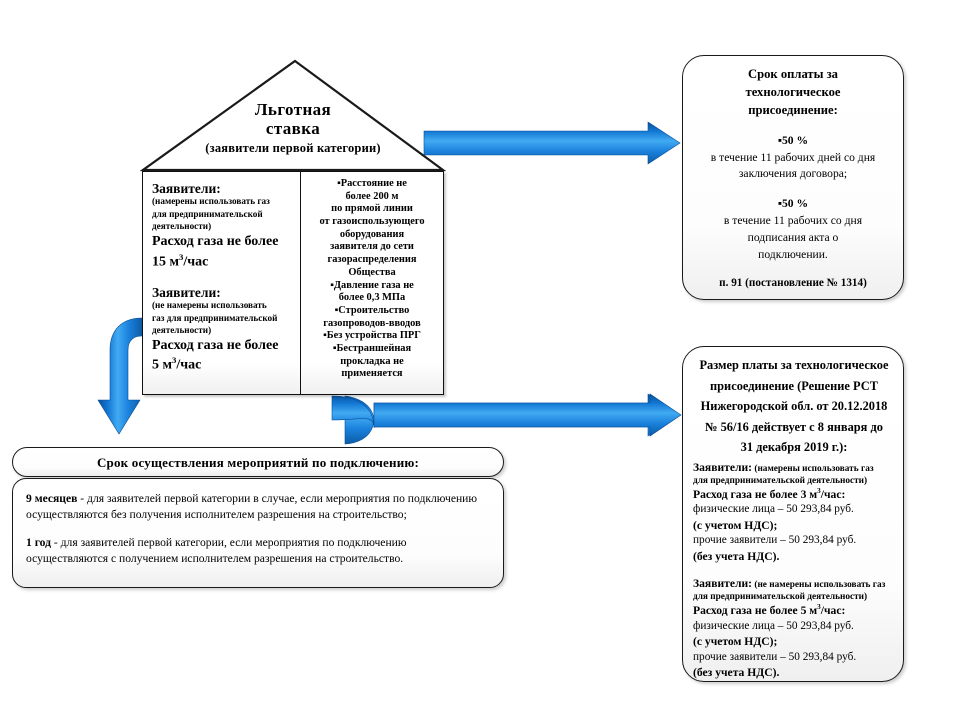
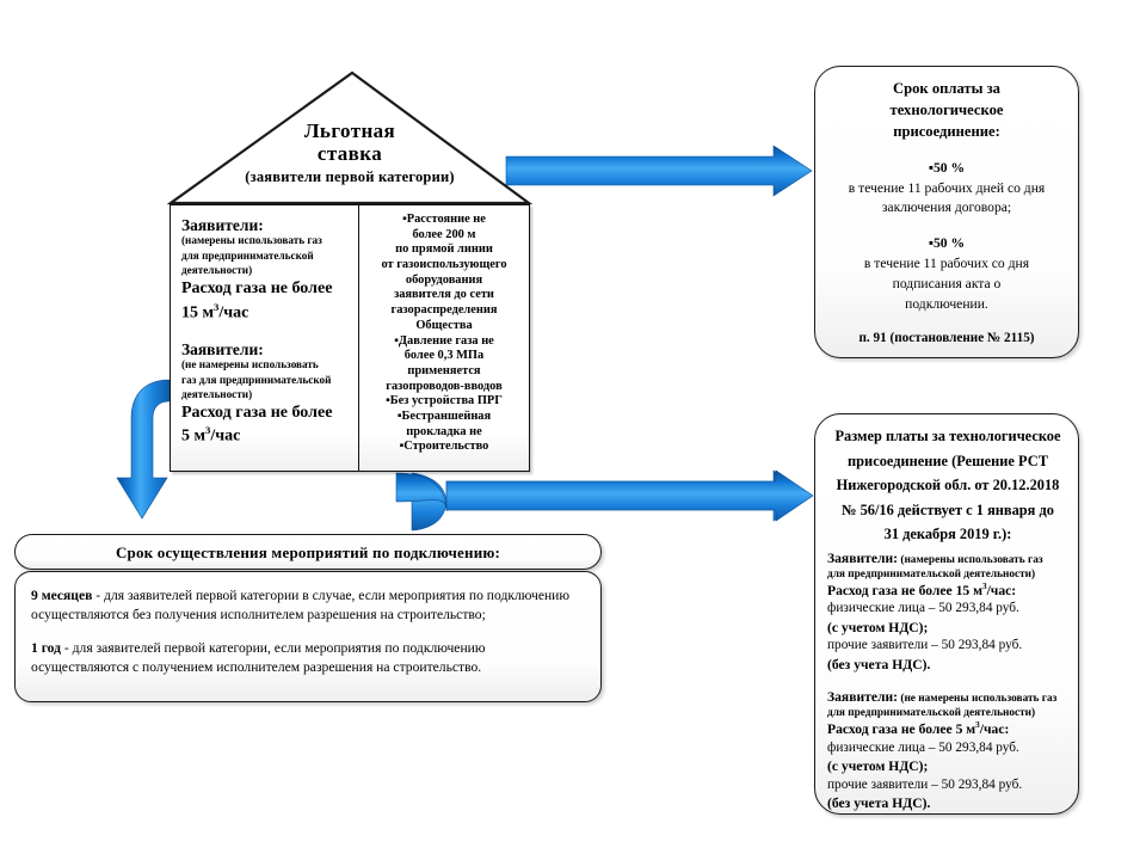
  Льготная
  ставка
  (заявители первой категории)
  Заявители:
  (намерены использовать газ
  для предпринимательской
  деятельности)
  Расход газа не более
  15 м3/час
  Заявители:
  (не намерены использовать
  газ для предпринимательской
  деятельности)
  Расход газа не более
  5 м3/час
  ▪Расстояние не
  более 200 м
  по прямой линии
  от газоиспользующего
  оборудования
  заявителя до сети
  газораспределения
  Общества
  ▪Давление газа не
  более 0,3 МПа
- ▪Строительство
+ применяется
  газопроводов-вводов
  ▪Без устройства ПРГ
  ▪Бестраншейная
  прокладка не
- применяется
+ ▪Строительство
  Срок оплаты за
  технологическое
  присоединение:
  ▪50 %
  в течение 11 рабочих дней со дня
  заключения договора;
  ▪50 %
  в течение 11 рабочих со дня
  подписания акта о
  подключении.
- п. 91 (постановление № 1314)
+ п. 91 (постановление № 2115)
  Размер платы за технологическое
  присоединение (Решение РСТ
  Нижегородской обл. от 20.12.2018
- № 56/16 действует с 8 января до
+ № 56/16 действует с 1 января до
  31 декабря 2019 г.):
  Заявители: (намерены использовать газ
  для предпринимательской деятельности)
- Расход газа не более 3 м3/час:
+ Расход газа не более 15 м3/час:
  физические лица – 50 293,84 руб.
  (с учетом НДС);
  прочие заявители – 50 293,84 руб.
  (без учета НДС).
  Заявители: (не намерены использовать газ
  для предпринимательской деятельности)
  Расход газа не более 5 м3/час:
  физические лица – 50 293,84 руб.
  (с учетом НДС);
  прочие заявители – 50 293,84 руб.
  (без учета НДС).
  Срок осуществления мероприятий по подключению:
  9 месяцев - для заявителей первой категории в случае, если мероприятия по подключению осуществляются без получения исполнителем разрешения на строительство;
  1 год - для заявителей первой категории, если мероприятия по подключению осуществляются с получением исполнителем разрешения на строительство.
